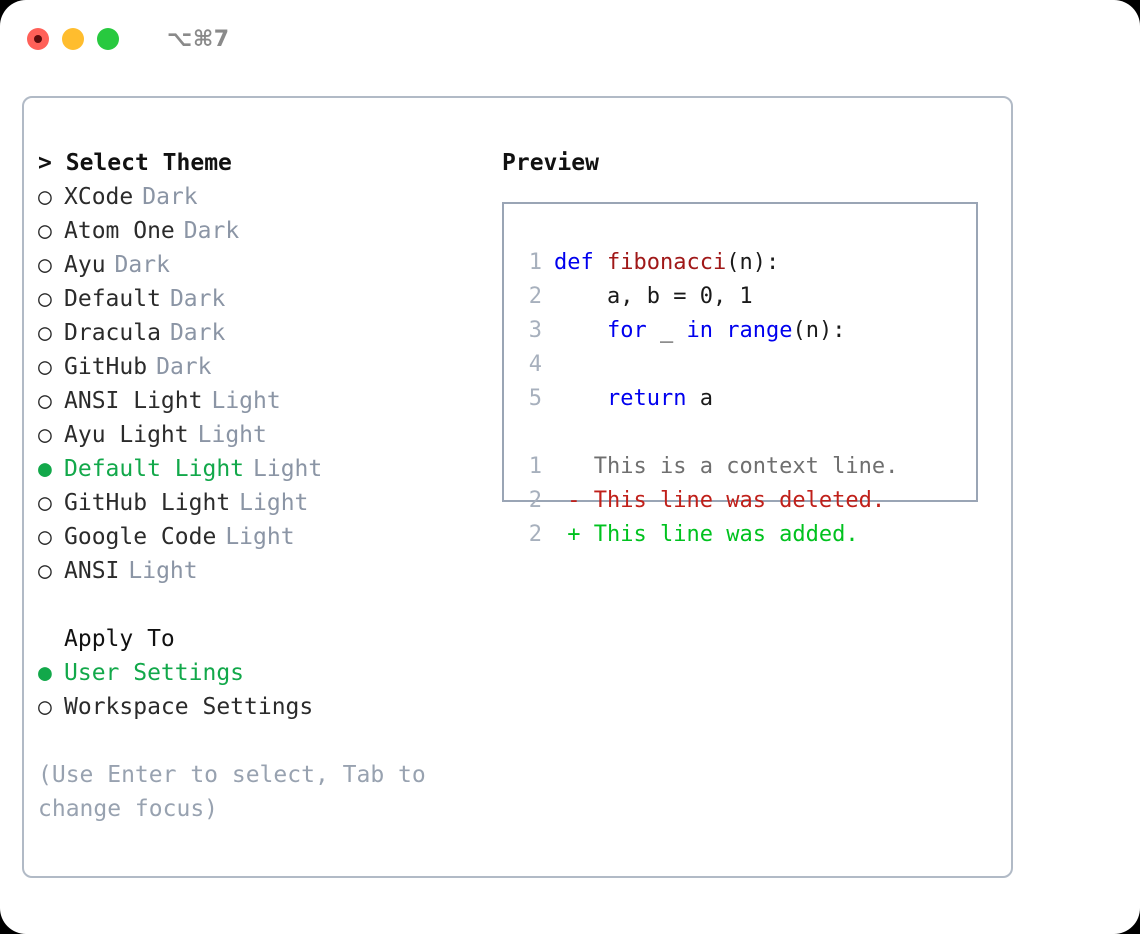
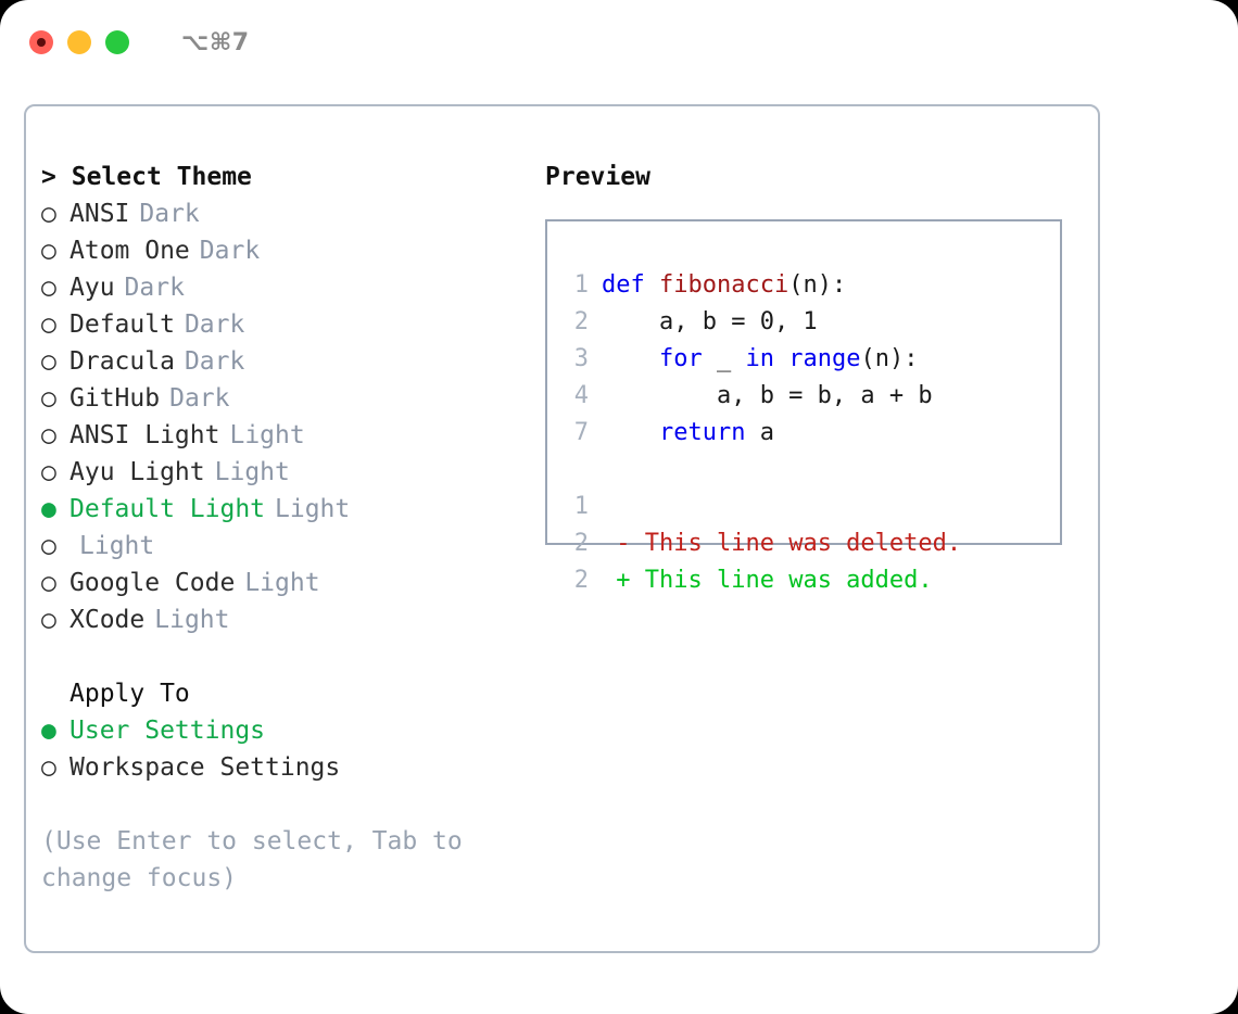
  ⌥⌘7
  > Select Theme
  ○
- XCode
+ ANSI
  Dark
  ○
  Atom One
  Dark
  ○
  Ayu
  Dark
  ○
  Default
  Dark
  ○
  Dracula
  Dark
  ○
  GitHub
  Dark
  ○
  ANSI Light
  Light
  ○
  Ayu Light
  Light
  ●
  Default Light
  Light
  ○
- GitHub Light
  Light
  ○
  Google Code
  Light
  ○
- ANSI
+ XCode
  Light
  Apply To
  ●
  User Settings
  ○
  Workspace Settings
  (Use Enter to select, Tab to change focus)
  Preview
  1
  def fibonacci(n):
  2
  a, b = 0, 1
  3
  for _ in range(n):
  4
+ a, b = b, a + b
- 5
+ 7
  return a
  1
- This is a context line.
  2
  -
  This line was deleted.
  2
  +
  This line was added.
